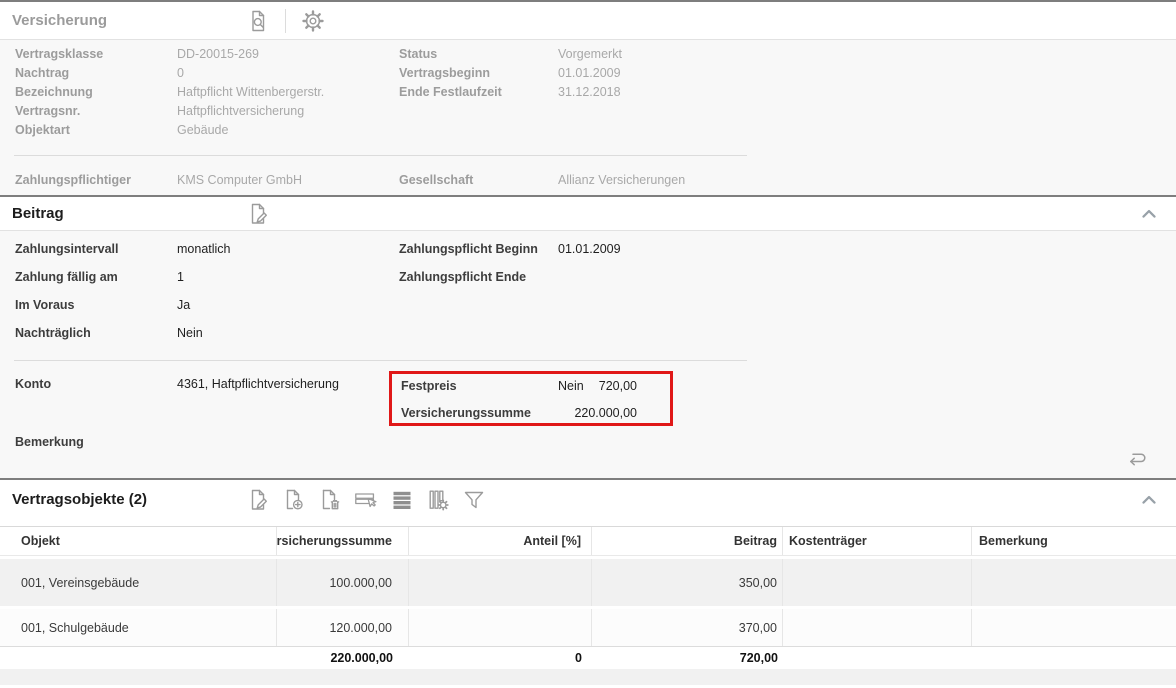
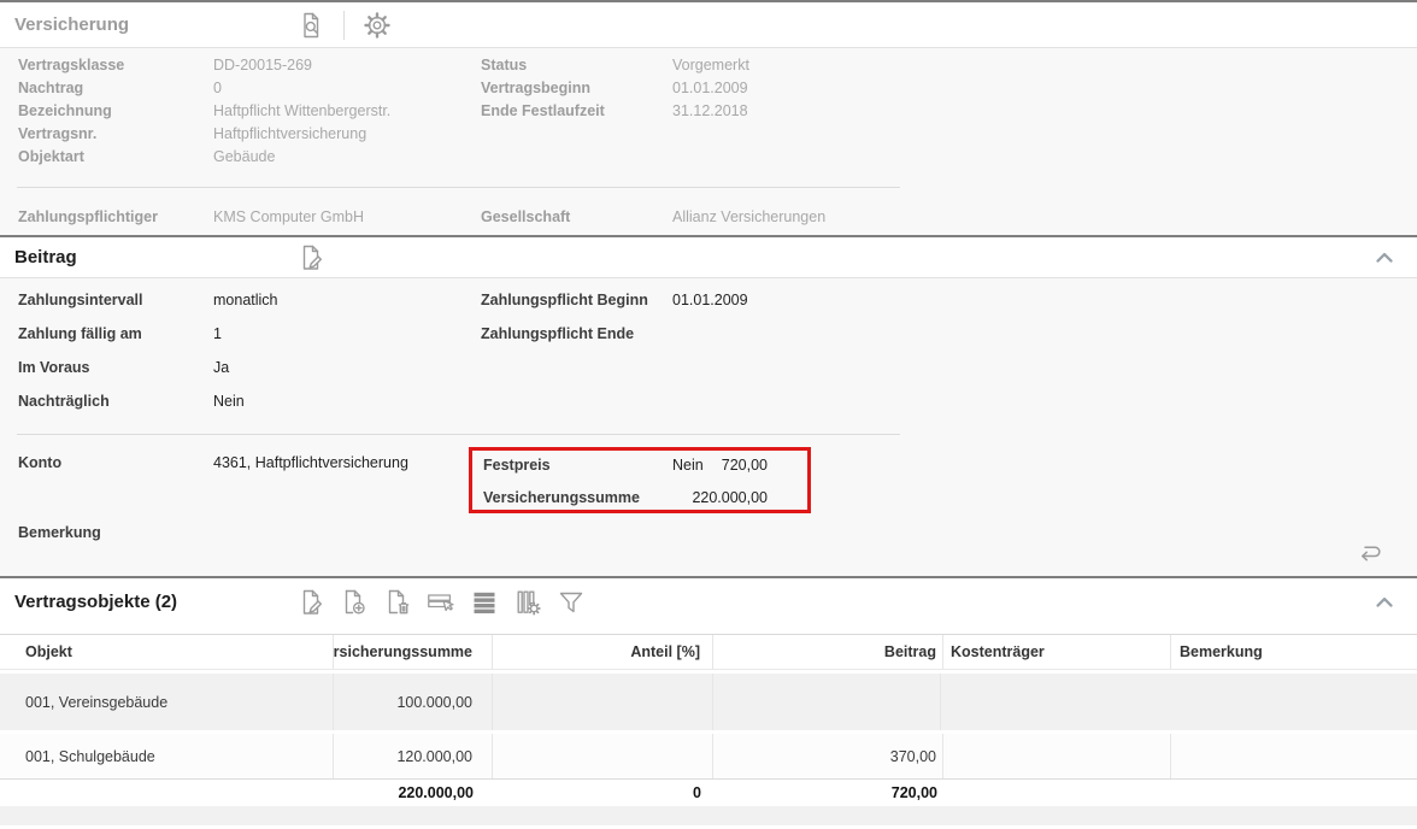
  Versicherung
  Vertragsklasse
  DD-20015-269
  Status
  Vorgemerkt
  Nachtrag
  0
  Vertragsbeginn
  01.01.2009
  Bezeichnung
  Haftpflicht Wittenbergerstr.
  Ende Festlaufzeit
  31.12.2018
  Vertragsnr.
  Haftpflichtversicherung
  Objektart
  Gebäude
  Zahlungspflichtiger
  KMS Computer GmbH
  Gesellschaft
  Allianz Versicherungen
  Beitrag
  Zahlungsintervall
  monatlich
  Zahlungspflicht Beginn
  01.01.2009
  Zahlung fällig am
  1
  Zahlungspflicht Ende
  Im Voraus
  Ja
  Nachträglich
  Nein
  Konto
  4361, Haftpflichtversicherung
  Bemerkung
  Festpreis
  Nein
  720,00
  Versicherungssumme
  220.000,00
  Vertragsobjekte (2)
  Objekt
  rsicherungssumme
  Anteil [%]
  Beitrag
  Kostenträger
  Bemerkung
  001, Vereinsgebäude
  100.000,00
- 350,00
  001, Schulgebäude
  120.000,00
  370,00
  220.000,00
  0
  720,00
